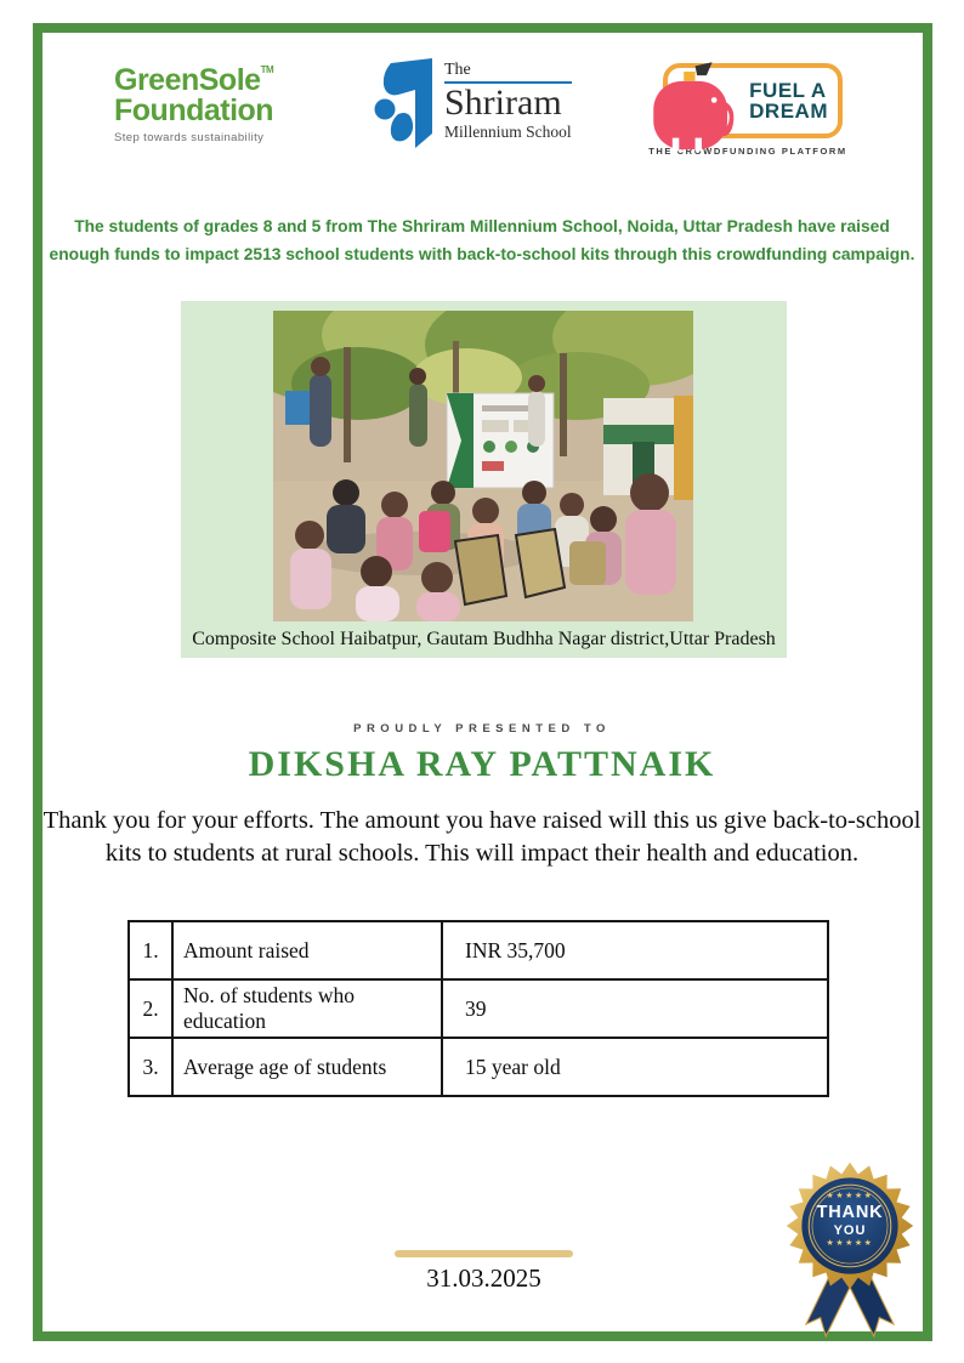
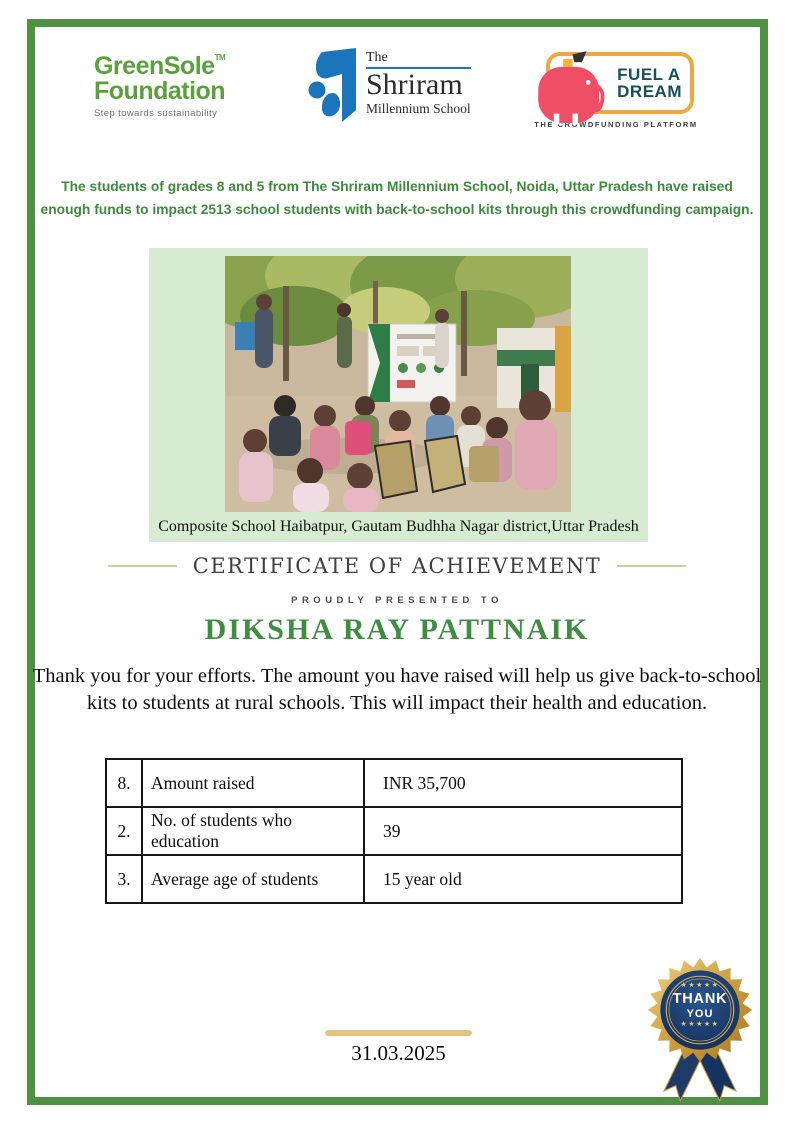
  GreenSoleTM
  Foundation
  Step towards sustainability
  The
  Shriram
  Millennium School
  FUEL A
  DREAM
  THE CRWDFUNDING PLATFORM
  The students of grades 8 and 5 from The Shriram Millennium School, Noida, Uttar Pradesh have raised enough funds to impact 2513 school students with back-to-school kits through this crowdfunding campaign.
  Composite School Haibatpur, Gautam Budhha Nagar district,Uttar Pradesh
+ CERTIFICATE OF ACHIEVEMENT
  PROUDLY PRESENTED TO
  DIKSHA RAY PATTNAIK
- Thank you for your efforts. The amount you have raised will this us give back-to-school kits to students at rural schools. This will impact their health and education.
+ Thank you for your efforts. The amount you have raised will help us give back-to-school kits to students at rural schools. This will impact their health and education.
- 1.	Amount raised	INR 35,700
+ 8.	Amount raised	INR 35,700
  2.	No. of students who education	39
  3.	Average age of students	15 year old
  31.03.2025
  THANK
  YOU
